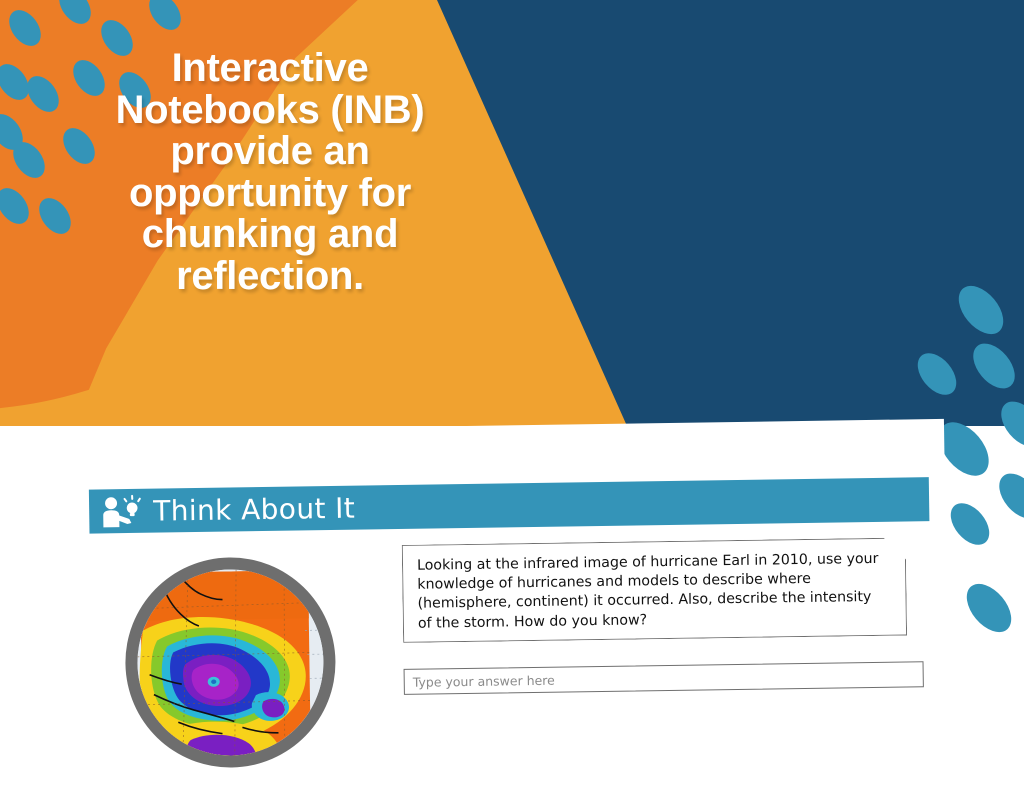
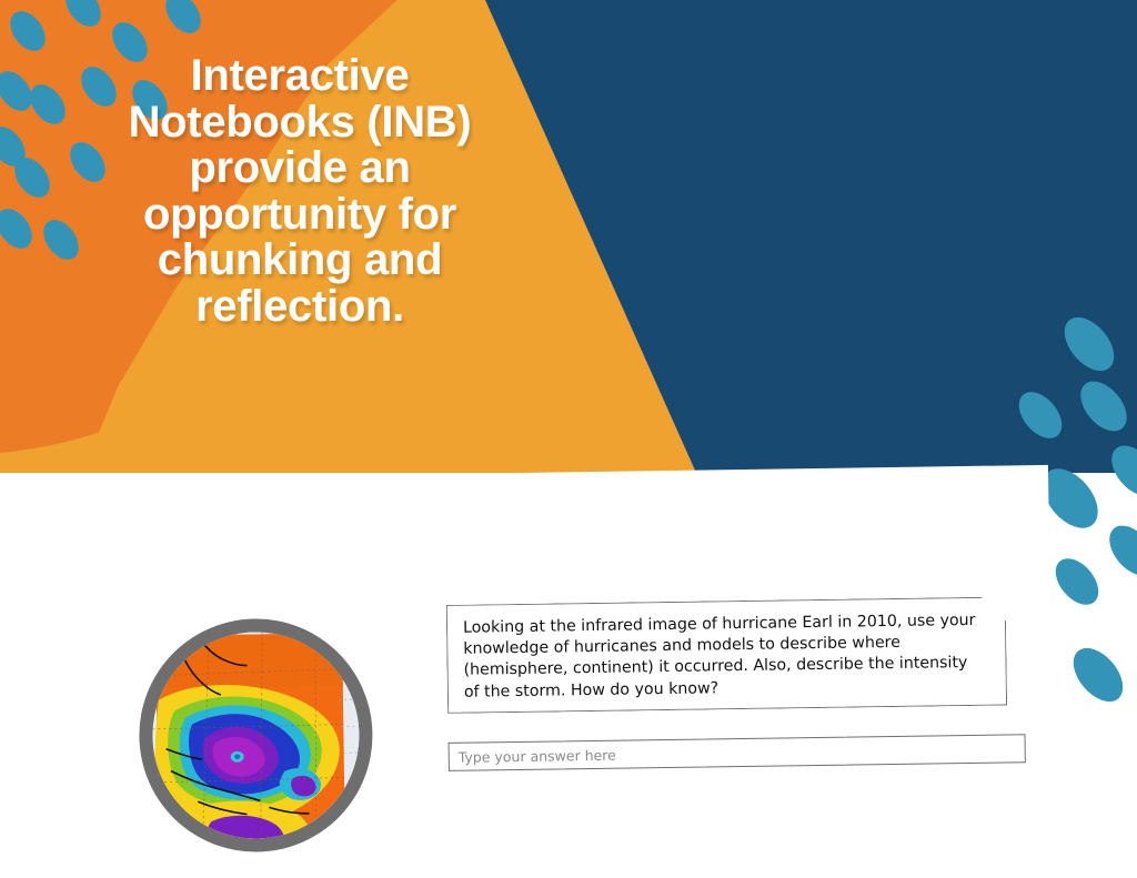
  Interactive
  Notebooks (INB)
  provide an
  opportunity for
  chunking and
  reflection.
- Think About It
  Looking at the infrared image of hurricane Earl in 2010, use your knowledge of hurricanes and models to describe where (hemisphere, continent) it occurred. Also, describe the intensity of the storm. How do you know?
  Type your answer here
